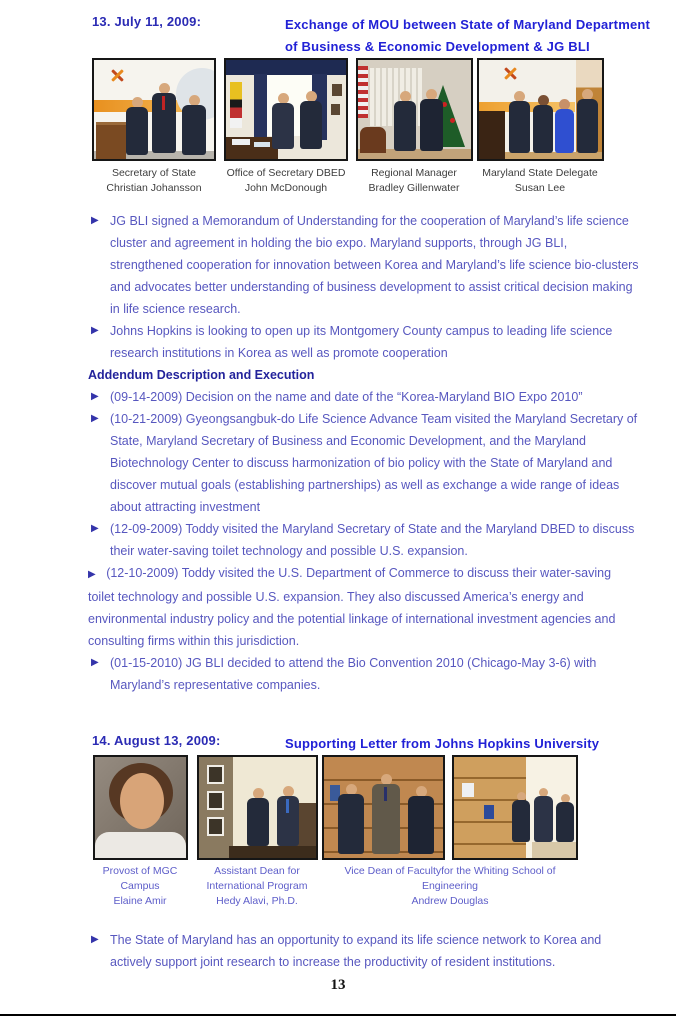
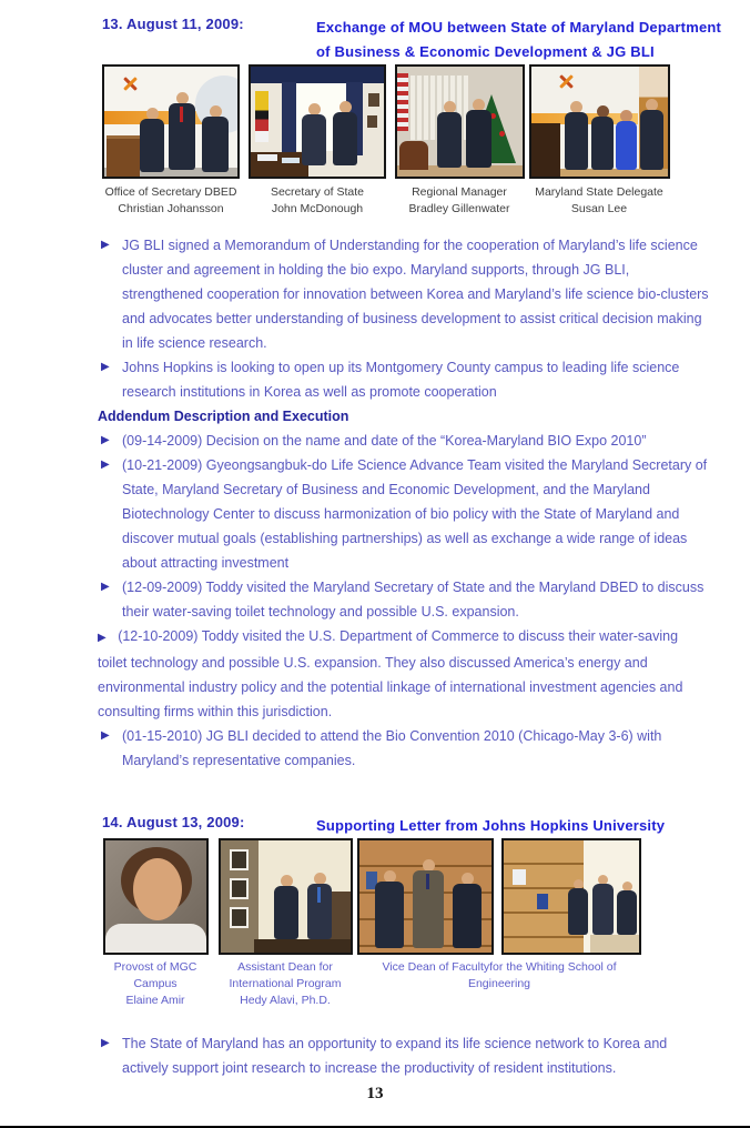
- 13. July 11, 2009:
+ 13. August 11, 2009:
  Exchange of MOU between State of Maryland Department of Business & Economic Development & JG BLI
- Secretary of State
+ Office of Secretary DBED
  Christian Johansson
- Office of Secretary DBED
+ Secretary of State
  John McDonough
  Regional Manager
  Bradley Gillenwater
  Maryland State Delegate
  Susan Lee
  ▶
  JG BLI signed a Memorandum of Understanding for the cooperation of Maryland’s life science cluster and agreement in holding the bio expo. Maryland supports, through JG BLI, strengthened cooperation for innovation between Korea and Maryland’s life science bio-clusters and advocates better understanding of business development to assist critical decision making in life science research.
  ▶
  Johns Hopkins is looking to open up its Montgomery County campus to leading life science research institutions in Korea as well as promote cooperation
  Addendum Description and Execution
  ▶
  (09-14-2009) Decision on the name and date of the “Korea-Maryland BIO Expo 2010”
  ▶
  (10-21-2009) Gyeongsangbuk-do Life Science Advance Team visited the Maryland Secretary of State, Maryland Secretary of Business and Economic Development, and the Maryland Biotechnology Center to discuss harmonization of bio policy with the State of Maryland and discover mutual goals (establishing partnerships) as well as exchange a wide range of ideas about attracting investment
  ▶
  (12-09-2009) Toddy visited the Maryland Secretary of State and the Maryland DBED to discuss their water-saving toilet technology and possible U.S. expansion.
  ▶ (12-10-2009) Toddy visited the U.S. Department of Commerce to discuss their water-saving toilet technology and possible U.S. expansion. They also discussed America’s energy and environmental industry policy and the potential linkage of international investment agencies and consulting firms within this jurisdiction.
  ▶
  (01-15-2010) JG BLI decided to attend the Bio Convention 2010 (Chicago-May 3-6) with Maryland’s representative companies.
  14. August 13, 2009:
  Supporting Letter from Johns Hopkins University
  Provost of MGC Campus
  Elaine Amir
  Assistant Dean for International Program
  Hedy Alavi, Ph.D.
  Vice Dean of Facultyfor the Whiting School of Engineering
- Andrew Douglas
  ▶
  The State of Maryland has an opportunity to expand its life science network to Korea and actively support joint research to increase the productivity of resident institutions.
  13
